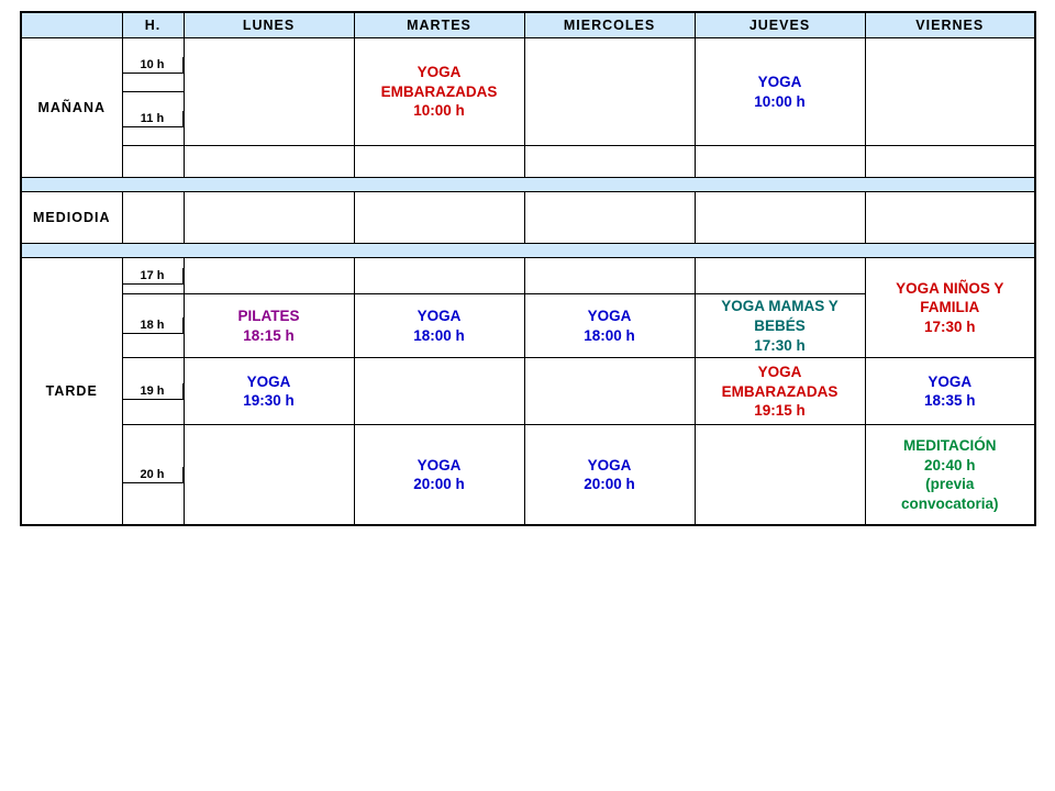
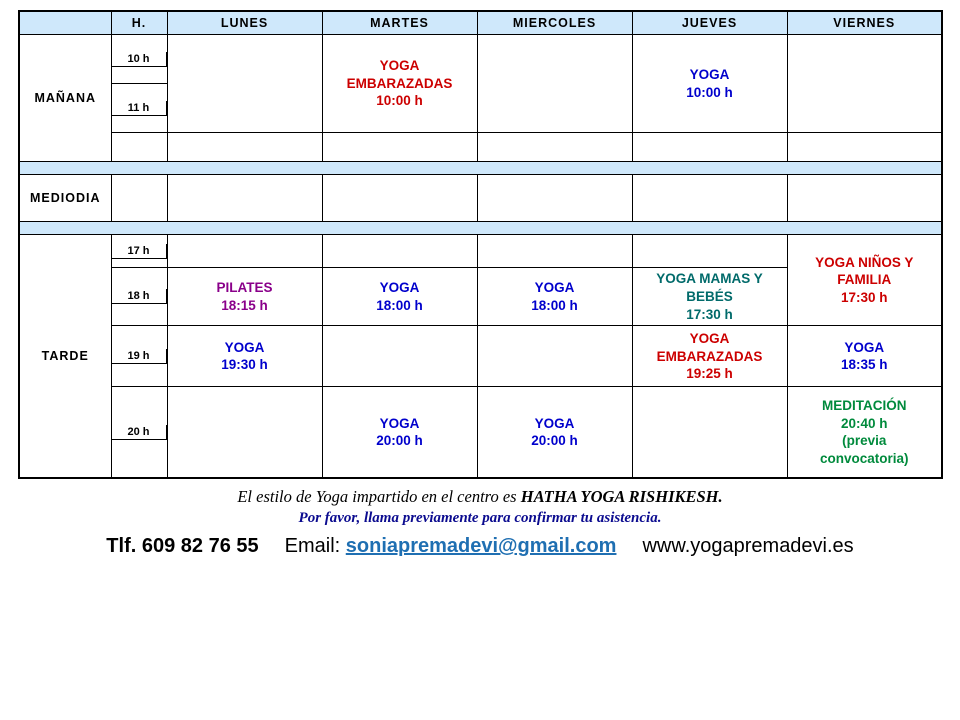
  	H.	LUNES	MARTES	MIERCOLES	JUEVES	VIERNES
  MAÑANA	10 h		YOGA EMBARAZADAS 10:00 h		YOGA 10:00 h
  11 h
  MEDIODIA
  TARDE	17 h					YOGA NIÑOS Y FAMILIA 17:30 h
  18 h	PILATES 18:15 h	YOGA 18:00 h	YOGA 18:00 h	YOGA MAMAS Y BEBÉS 17:30 h
- 19 h	YOGA 19:30 h			YOGA EMBARAZADAS 19:15 h	YOGA 18:35 h
+ 19 h	YOGA 19:30 h			YOGA EMBARAZADAS 19:25 h	YOGA 18:35 h
  20 h		YOGA 20:00 h	YOGA 20:00 h		MEDITACIÓN 20:40 h (previa convocatoria)
+ El estilo de Yoga impartido en el centro es HATHA YOGA RISHIKESH.
+ Por favor, llama previamente para confirmar tu asistencia.
+ Tlf. 609 82 76 55
+ Email: soniapremadevi@gmail.com
+ www.yogapremadevi.es
